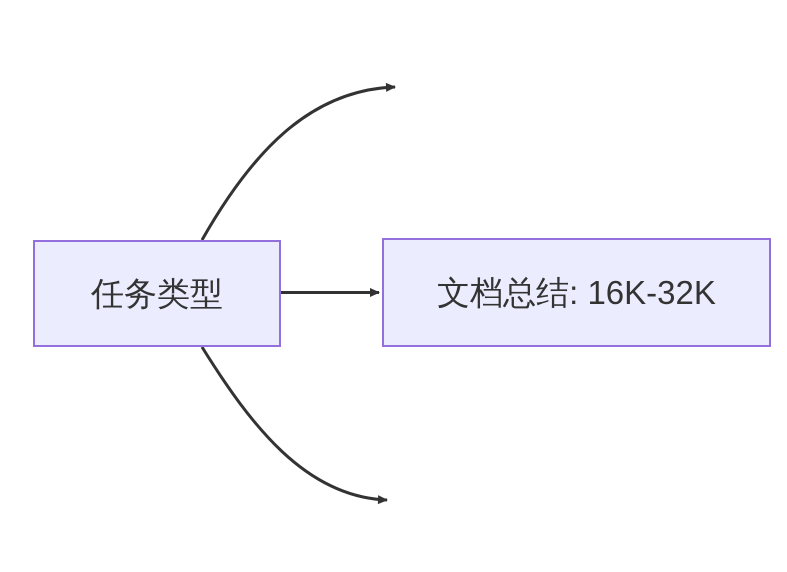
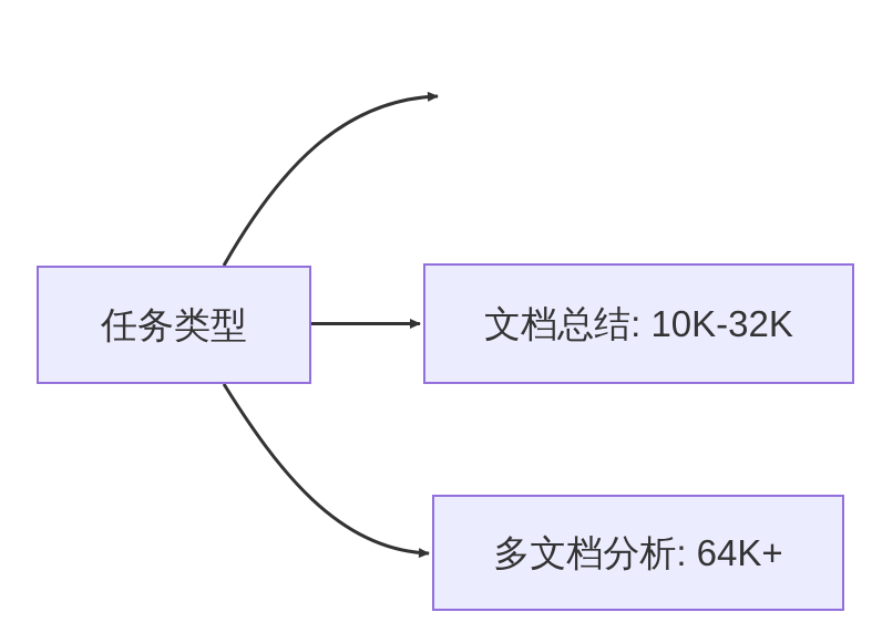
  任务类型
- 文档总结: 16K-32K
+ 文档总结: 10K-32K
+ 多文档分析: 64K+
